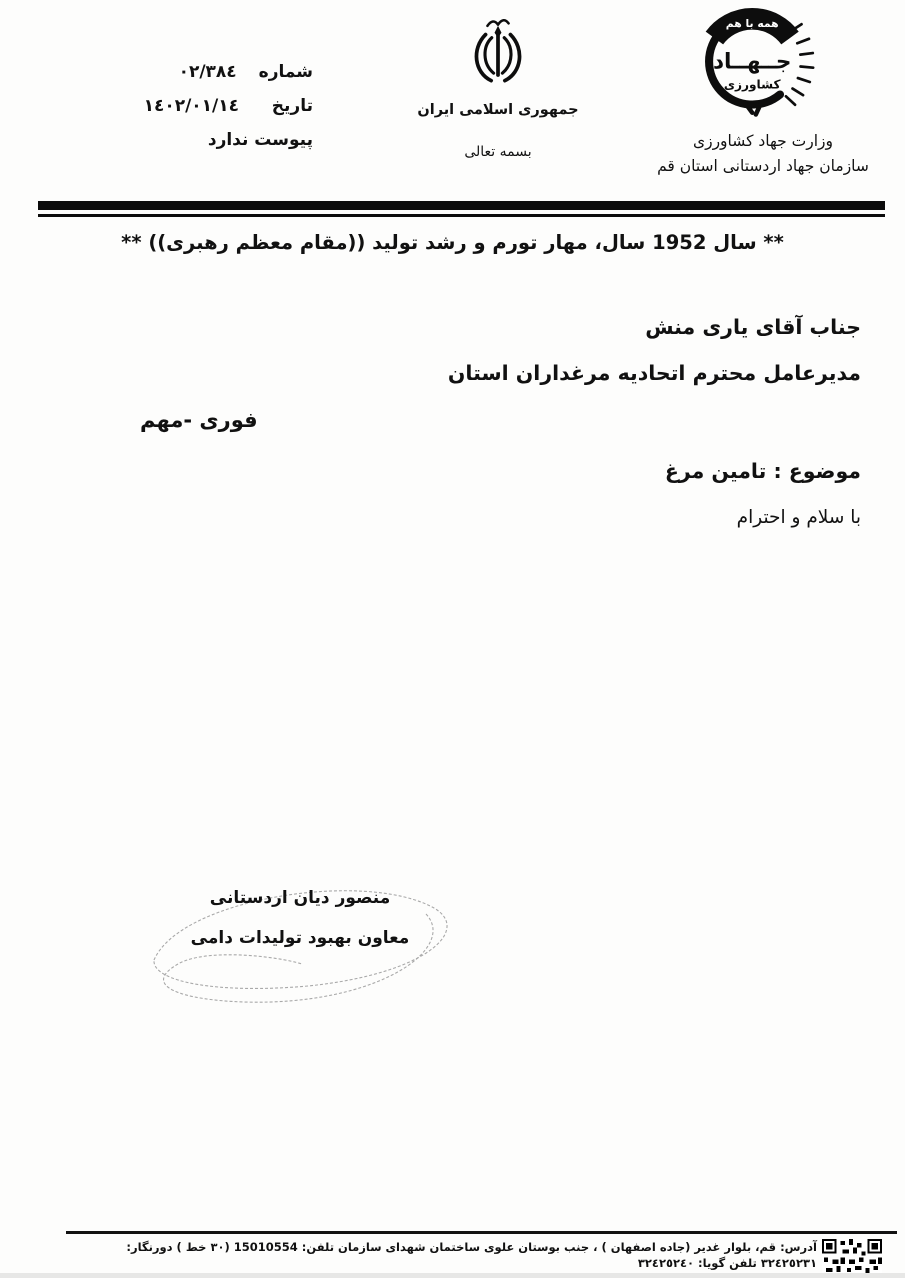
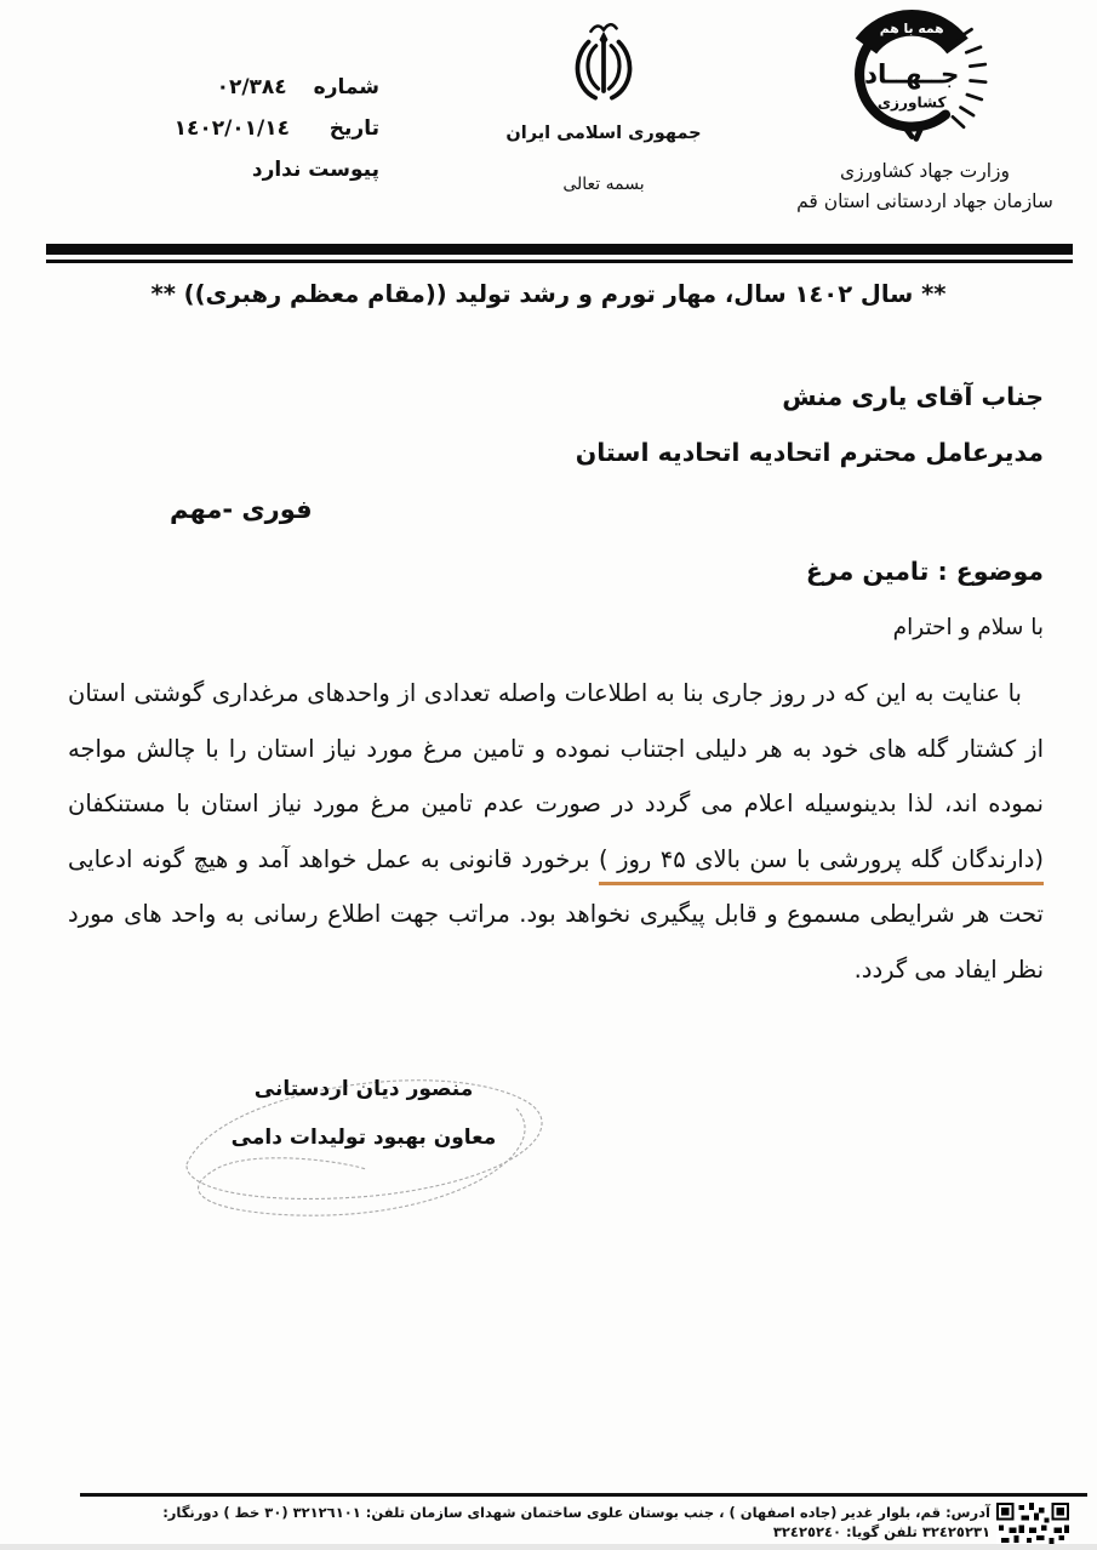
  شماره
  ٠٢/٣٨٤
  تاریخ
  ١٤٠٢/٠١/١٤
  پیوست ندارد
  جمهوری اسلامی ایران
  بسمه تعالی
  همه با هم
  جــهــاد
  کشاورزی
  وزارت جهاد کشاورزی
  سازمان جهاد اردستانی استان قم
- ** سال 1952 سال، مهار تورم و رشد تولید ((مقام معظم رهبری)) **
+ ** سال ١٤٠٢ سال، مهار تورم و رشد تولید ((مقام معظم رهبری)) **
  جناب آقای یاری منش
- مدیرعامل محترم اتحادیه مرغداران استان
+ مدیرعامل محترم اتحادیه اتحادیه استان
  فوری -مهم
  موضوع : تامین مرغ
  با سلام و احترام
+ با عنایت به این که در روز جاری بنا به اطلاعات واصله تعدادی از واحدهای مرغداری گوشتی استان از کشتار گله های خود به هر دلیلی اجتناب نموده و تامین مرغ مورد نیاز استان را با چالش مواجه نموده اند، لذا بدینوسیله اعلام می گردد در صورت عدم تامین مرغ مورد نیاز استان با مستنکفان (دارندگان گله پرورشی با سن بالای ۴۵ روز ) برخورد قانونی به عمل خواهد آمد و هیچ گونه ادعایی تحت هر شرایطی مسموع و قابل پیگیری نخواهد بود. مراتب جهت اطلاع رسانی به واحد های مورد نظر ایفاد می گردد.
  منصور دیان اردستانی
  معاون بهبود تولیدات دامی
- آدرس: قم، بلوار غدیر (جاده اصفهان ) ، جنب بوستان علوی ساختمان شهدای سازمان تلفن: 15010554 (٣٠ خط ) دورنگار: ٣٢٤٢٥٢٣١ تلفن گویا: ٣٢٤٢٥٢٤٠
+ آدرس: قم، بلوار غدیر (جاده اصفهان ) ، جنب بوستان علوی ساختمان شهدای سازمان تلفن: ٣٢١٢٦١٠١ (٣٠ خط ) دورنگار: ٣٢٤٢٥٢٣١ تلفن گویا: ٣٢٤٢٥٢٤٠
